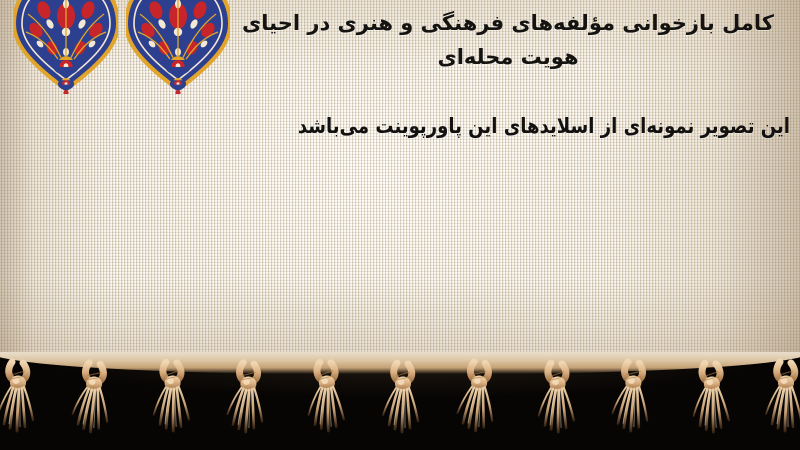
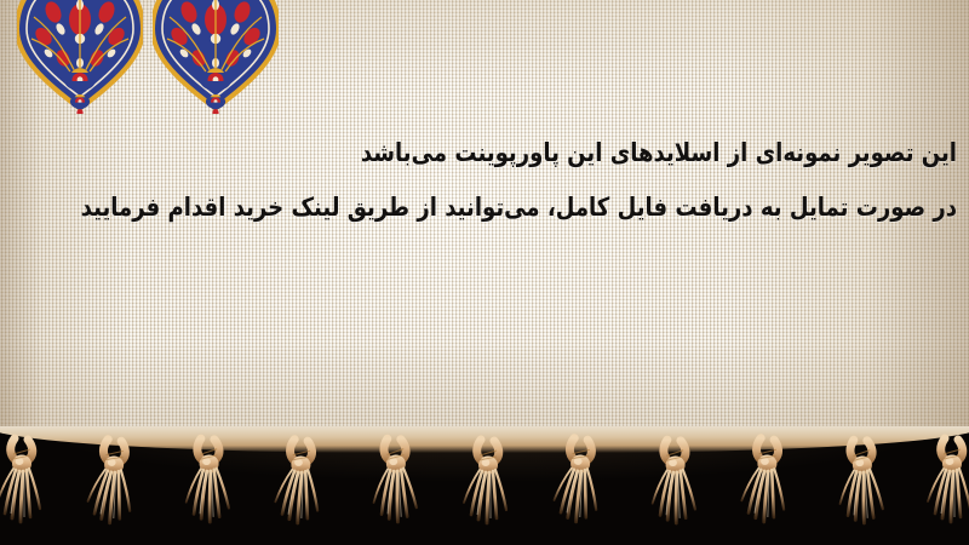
- کامل بازخوانی مؤلفه‌های فرهنگی و هنری در احیای
- هویت محله‌ای
  این تصویر نمونه‌ای از اسلایدهای این پاورپوینت می‌باشد
+ در صورت تمایل به دریافت فایل کامل، می‌توانید از طریق لینک خرید اقدام فرمایید
